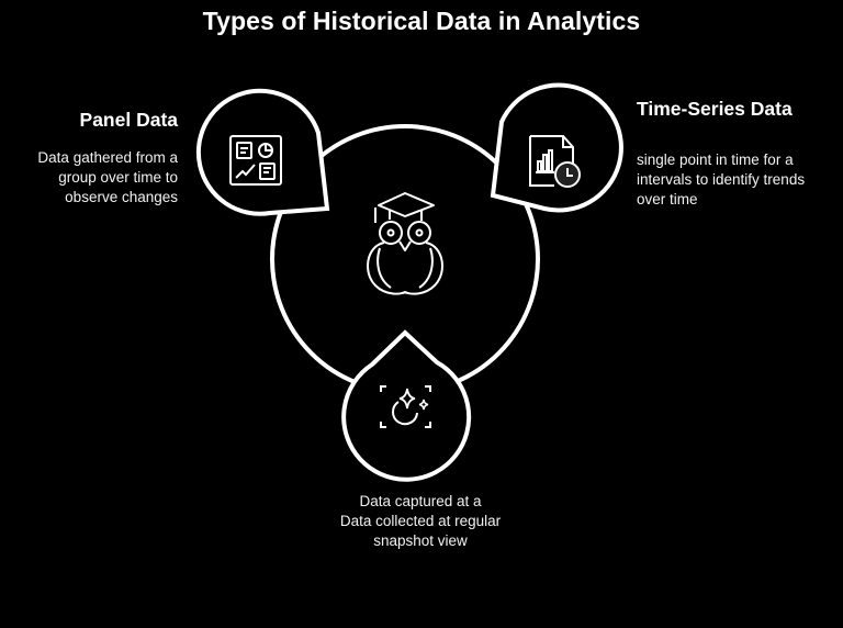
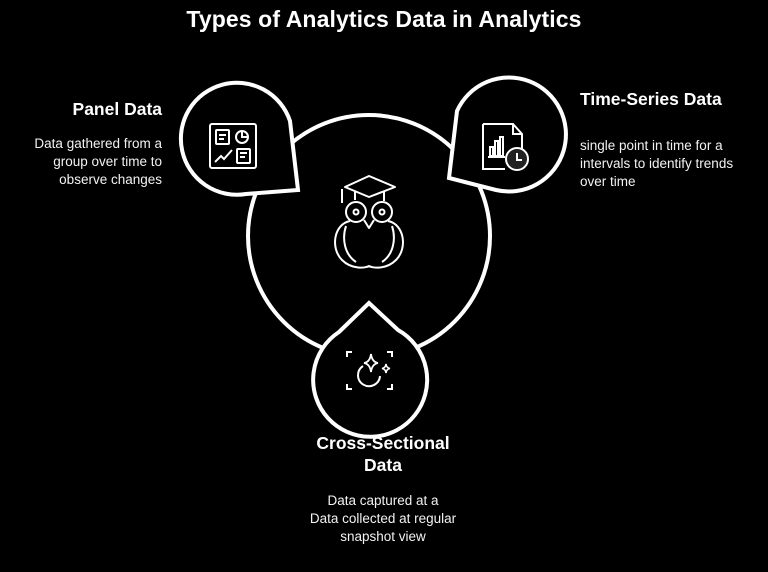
- Types of Historical Data in Analytics
+ Types of Analytics Data in Analytics
  Panel Data
  Data gathered from a
  group over time to
  observe changes
  Time-Series Data
  single point in time for a
  intervals to identify trends
  over time
+ Cross-Sectional
+ Data
  Data captured at a
  Data collected at regular
  snapshot view
